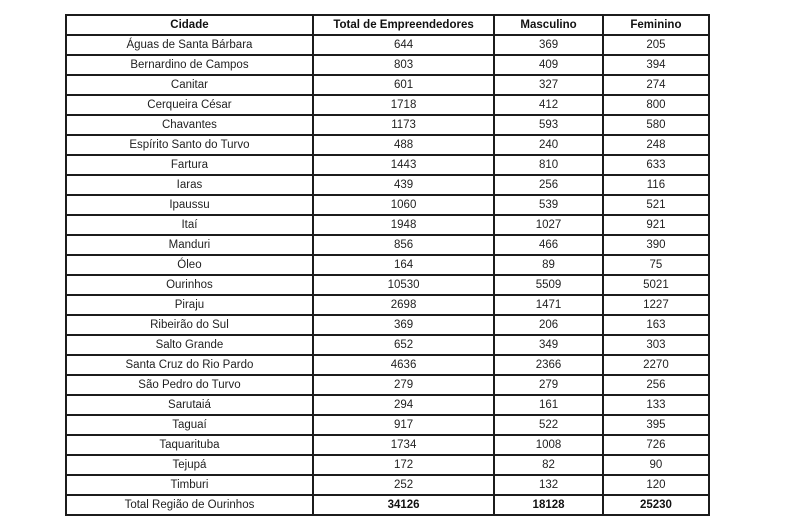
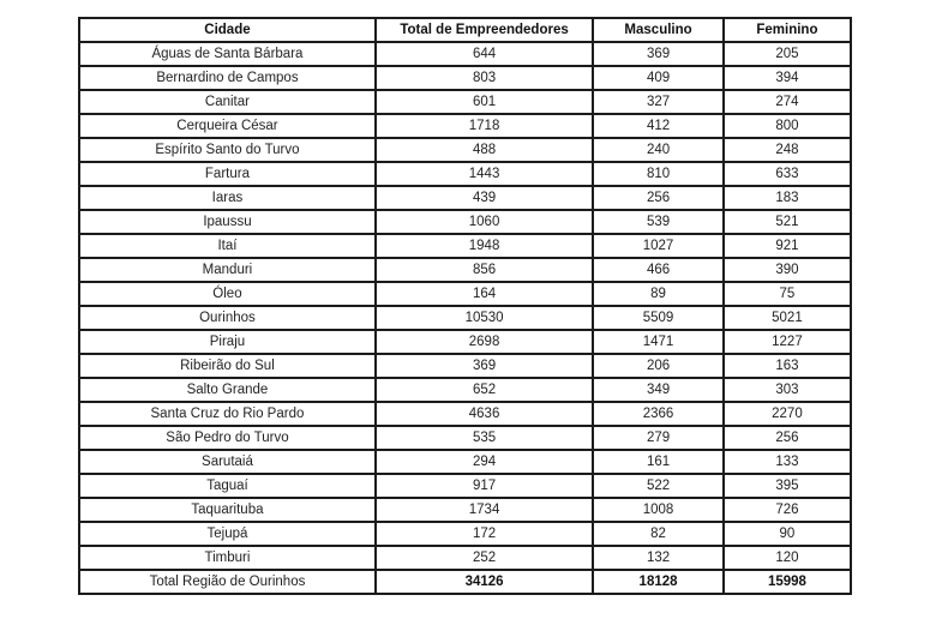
  Cidade	Total de Empreendedores	Masculino	Feminino
  Águas de Santa Bárbara	644	369	205
  Bernardino de Campos	803	409	394
  Canitar	601	327	274
  Cerqueira César	1718	412	800
- Chavantes	1173	593	580
  Espírito Santo do Turvo	488	240	248
  Fartura	1443	810	633
- Iaras	439	256	116
+ Iaras	439	256	183
  Ipaussu	1060	539	521
  Itaí	1948	1027	921
  Manduri	856	466	390
  Óleo	164	89	75
  Ourinhos	10530	5509	5021
  Piraju	2698	1471	1227
  Ribeirão do Sul	369	206	163
  Salto Grande	652	349	303
  Santa Cruz do Rio Pardo	4636	2366	2270
- São Pedro do Turvo	279	279	256
+ São Pedro do Turvo	535	279	256
  Sarutaiá	294	161	133
  Taguaí	917	522	395
  Taquarituba	1734	1008	726
  Tejupá	172	82	90
  Timburi	252	132	120
- Total Região de Ourinhos	34126	18128	25230
+ Total Região de Ourinhos	34126	18128	15998
